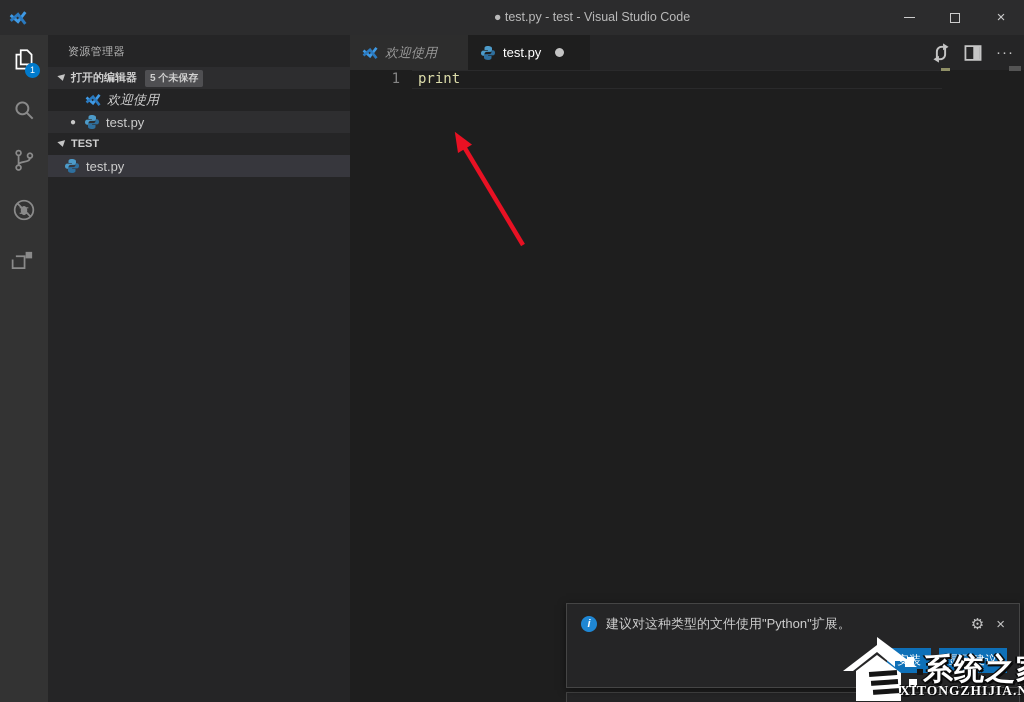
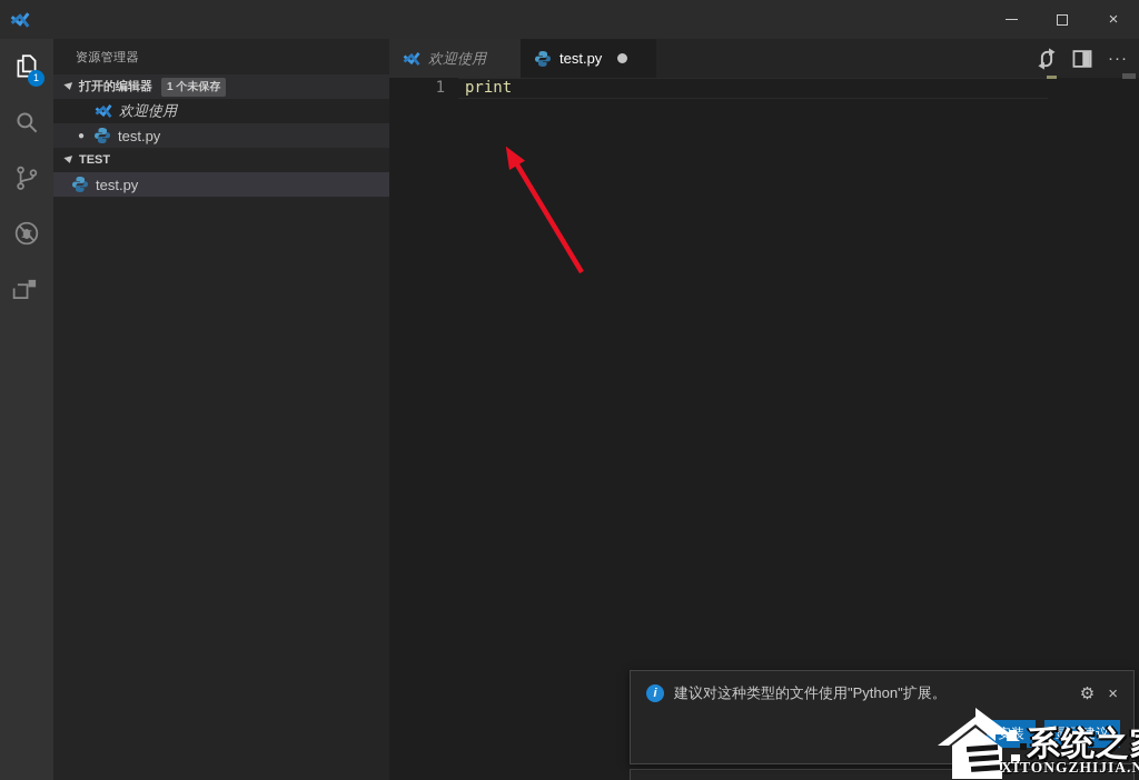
- ● test.py - test - Visual Studio Code
  ×
  1
  资源管理器
  打开的编辑器
- 5 个未保存
+ 1 个未保存
  欢迎使用
  ●
  test.py
  TEST
  test.py
  欢迎使用
  test.py
  ···
  1
  print
  i
  建议对这种类型的文件使用"Python"扩展。
  ⚙
  ×
  显示建议
  系统之
  XITONGZHIJIA.N
